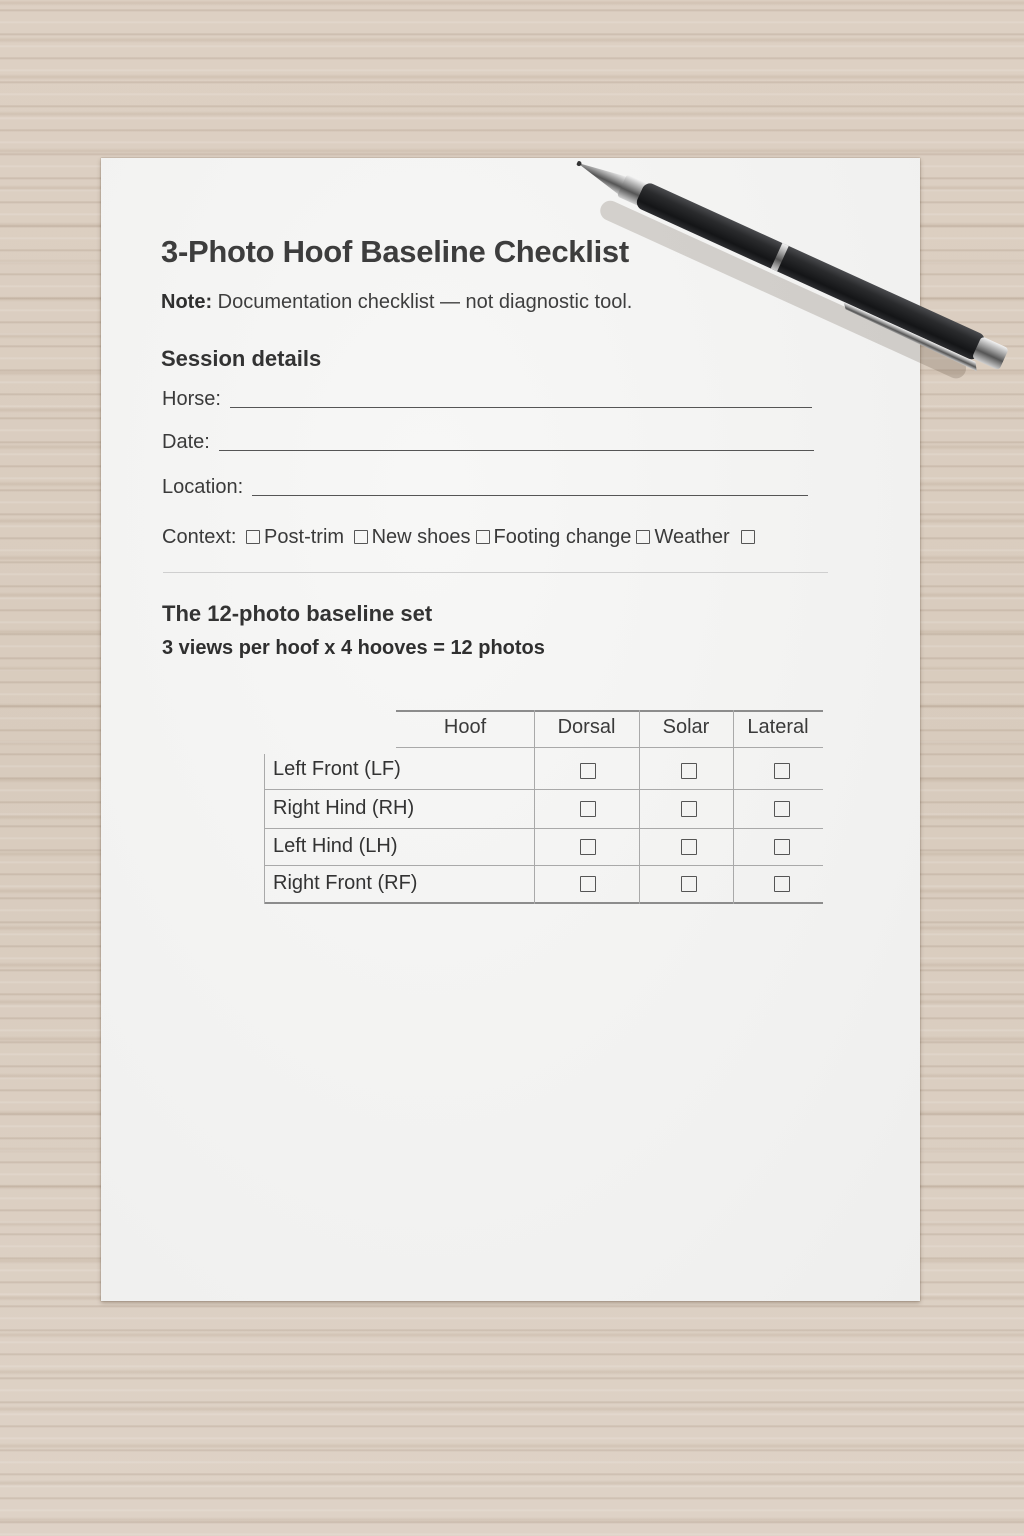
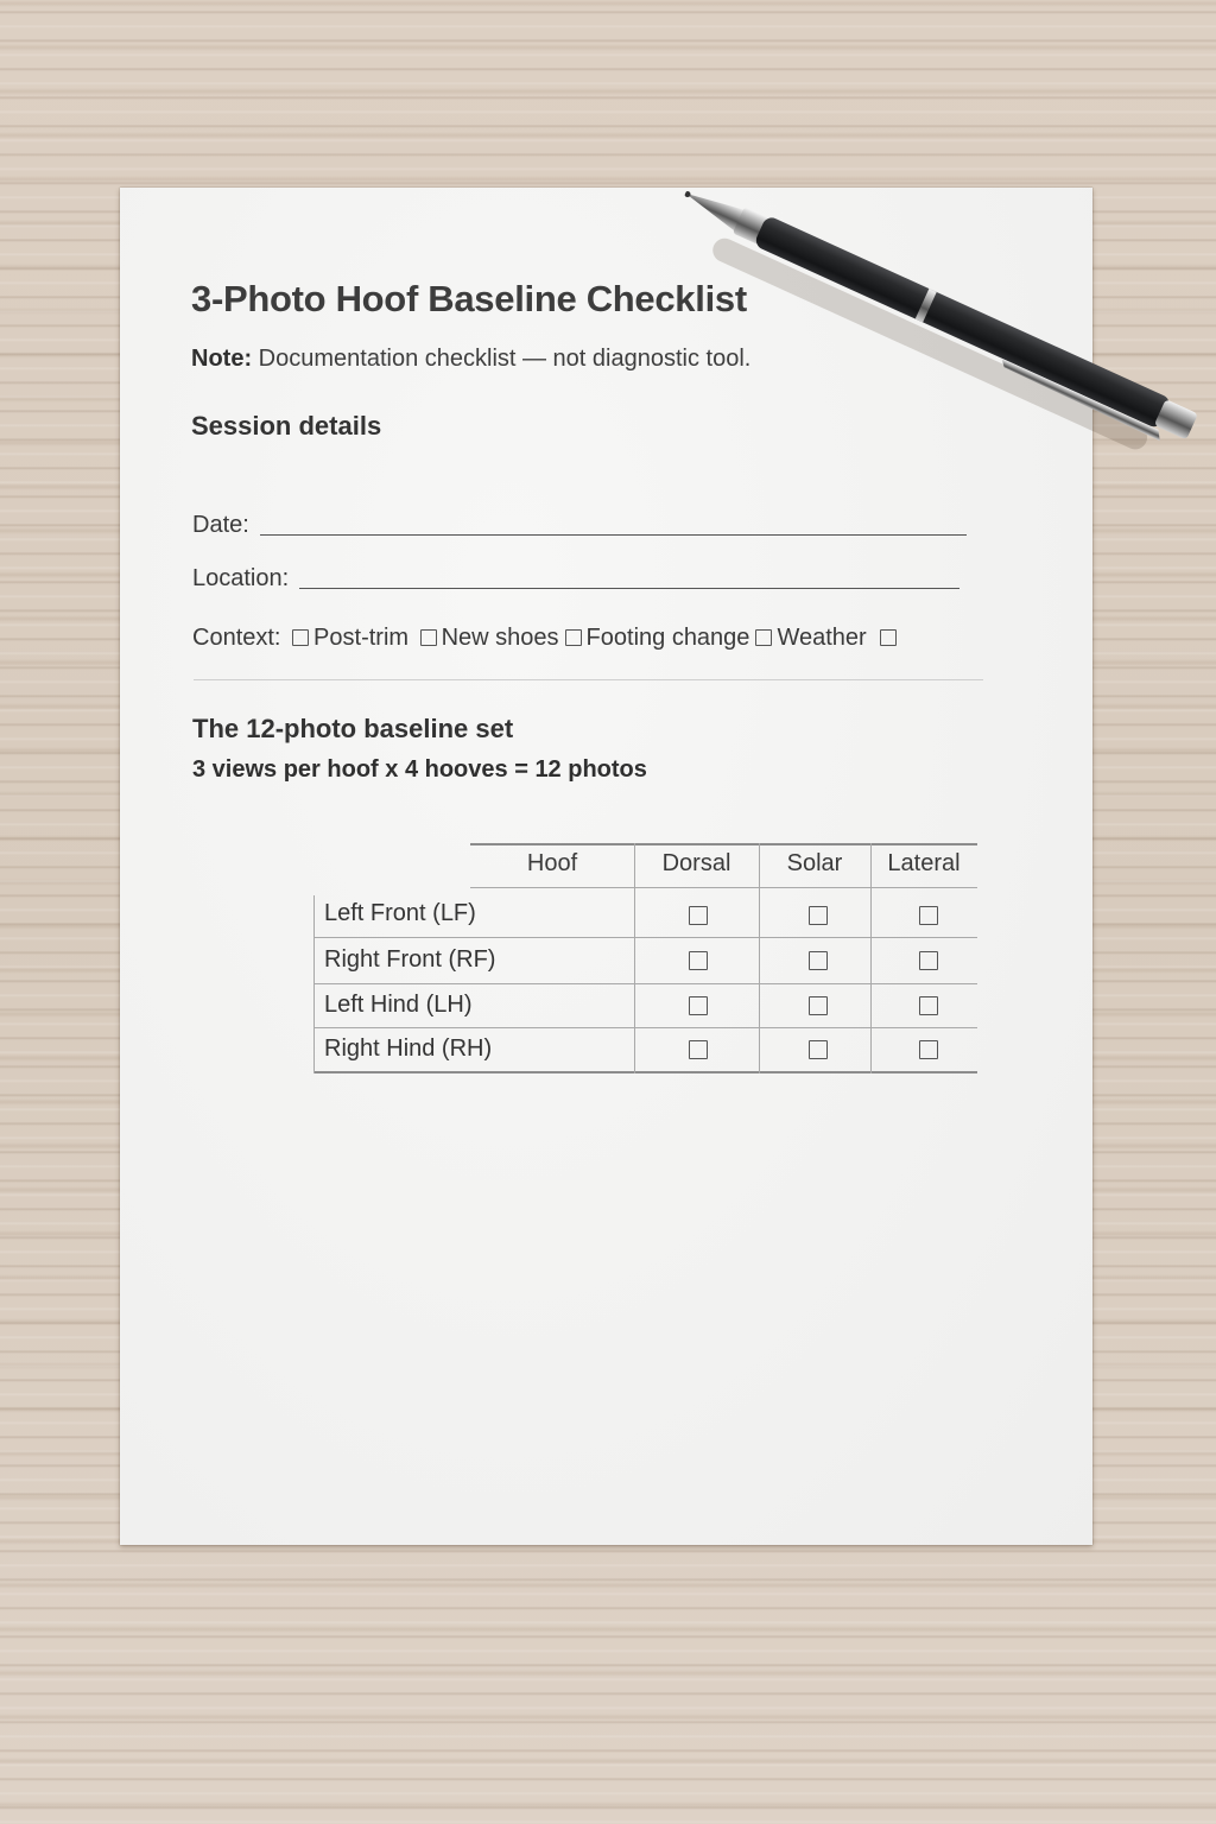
  3-Photo Hoof Baseline Checklist
  Note: Documentation checklist — not diagnostic tool.
  Session details
- Horse:
  Date:
  Location:
  Context: Post-trim New shoes Footing change Weather
  The 12-photo baseline set
  3 views per hoof x 4 hooves = 12 photos
  Hoof
  Dorsal
  Solar
  Lateral
  Left Front (LF)
- Right Hind (RH)
+ Right Front (RF)
  Left Hind (LH)
- Right Front (RF)
+ Right Hind (RH)
